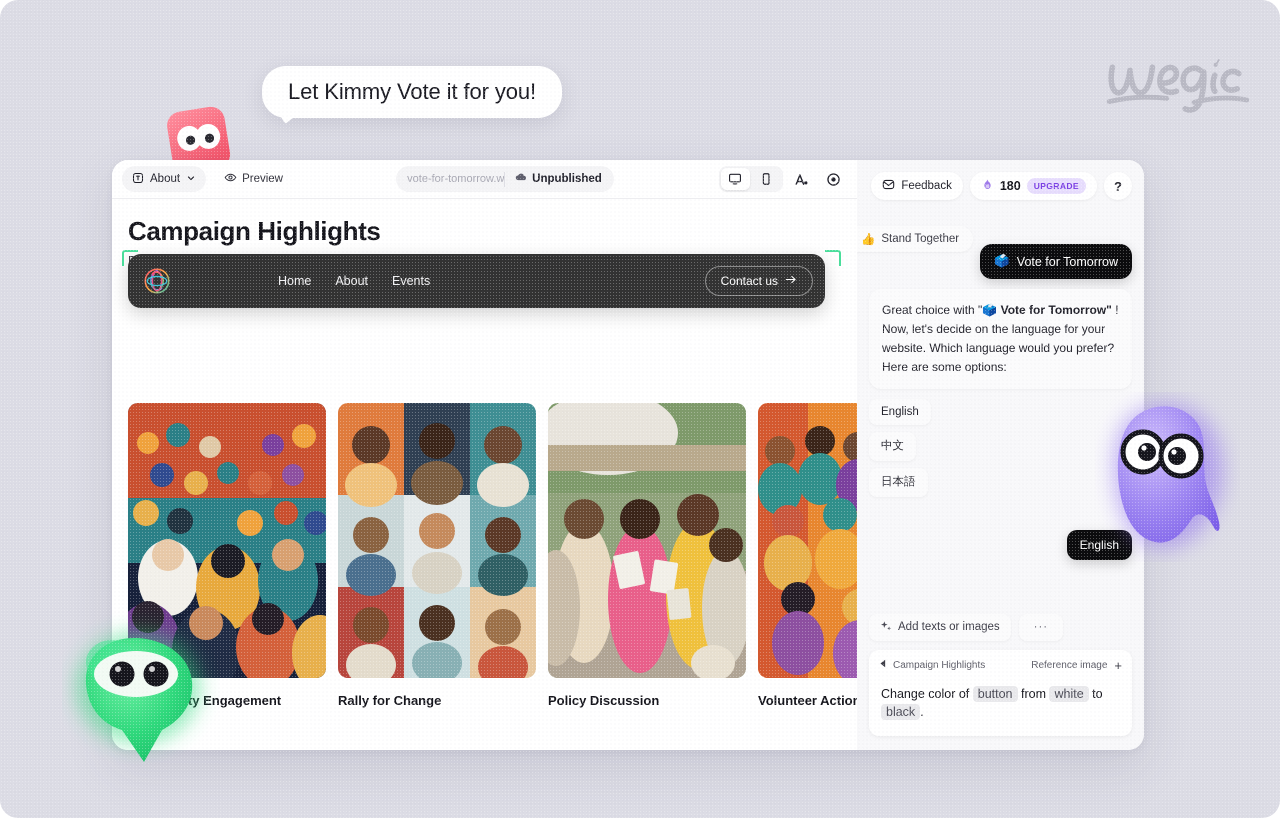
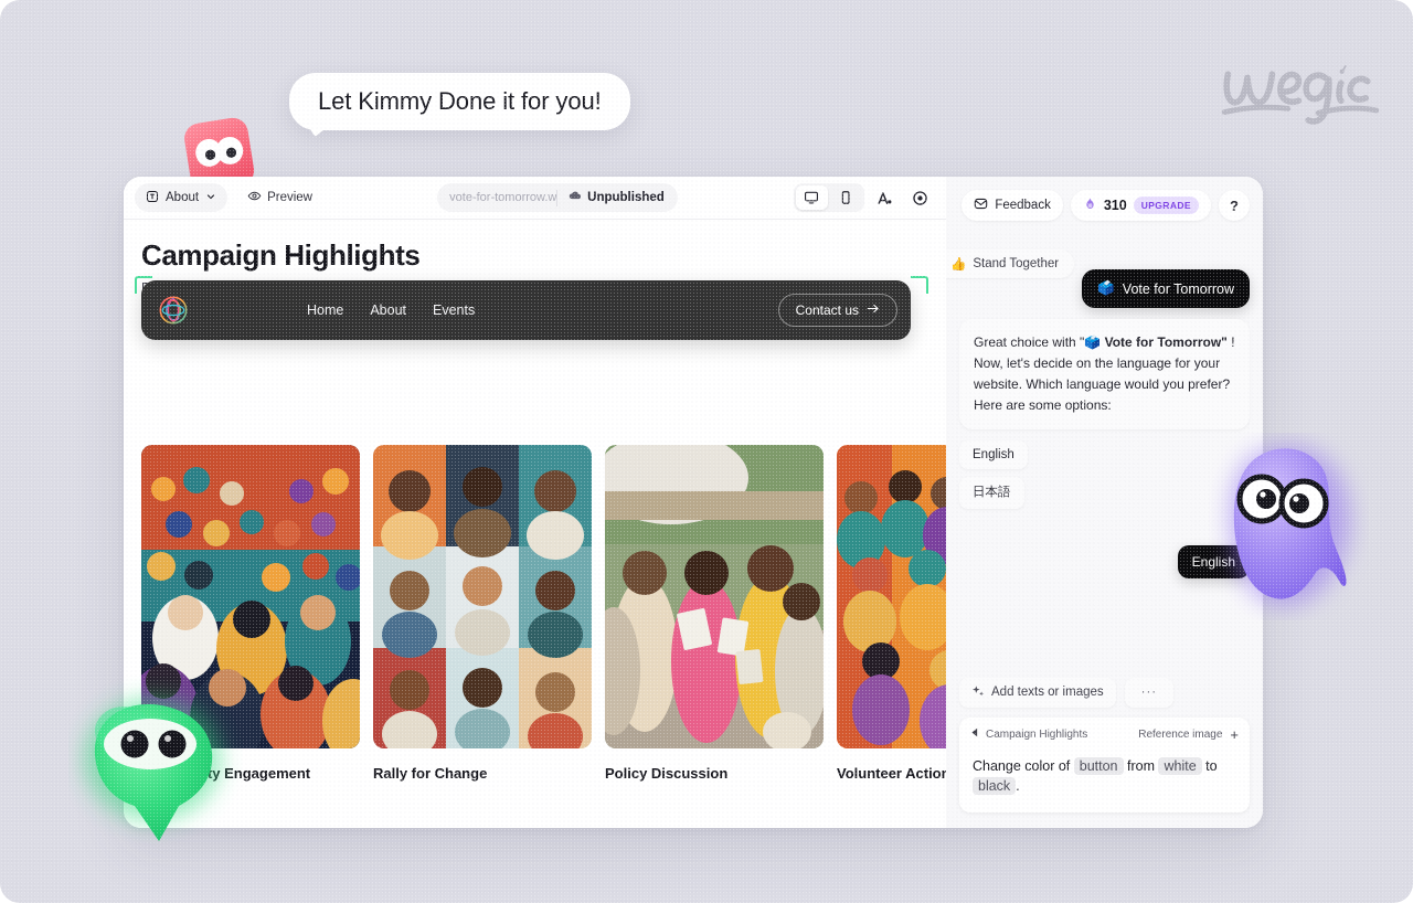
  About
  Preview
  vote-for-tomorrow.w
  Unpublished
  Campaign Highlights
  Home
  About
  Events
  Contact us
  Rally for Change
  Policy Discussion
  Volunteer Actio
  Feedback
- 180
+ 310
  UPGRADE
  ?
  👍
  Stand Together
  🗳️
  Vote for Tomorrow
  Great choice with "🗳️ Vote for Tomorrow" ! Now, let's decide on the language for your website. Which language would you prefer? Here are some options:
  English
- 中文
  日本語
  English
  Add texts or images
  ···
  Campaign Highlights
  Reference image
  +
  Change color of button from white to black .
- Let Kimmy Vote it for you!
+ Let Kimmy Done it for you!
